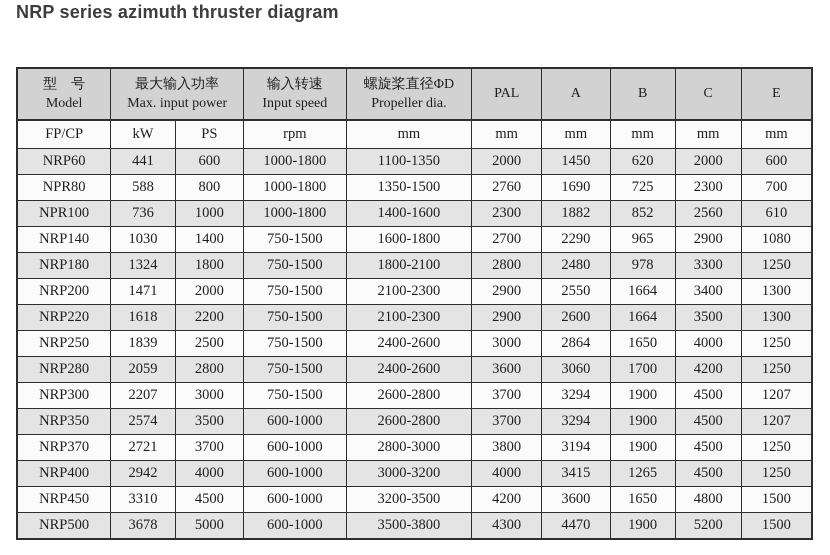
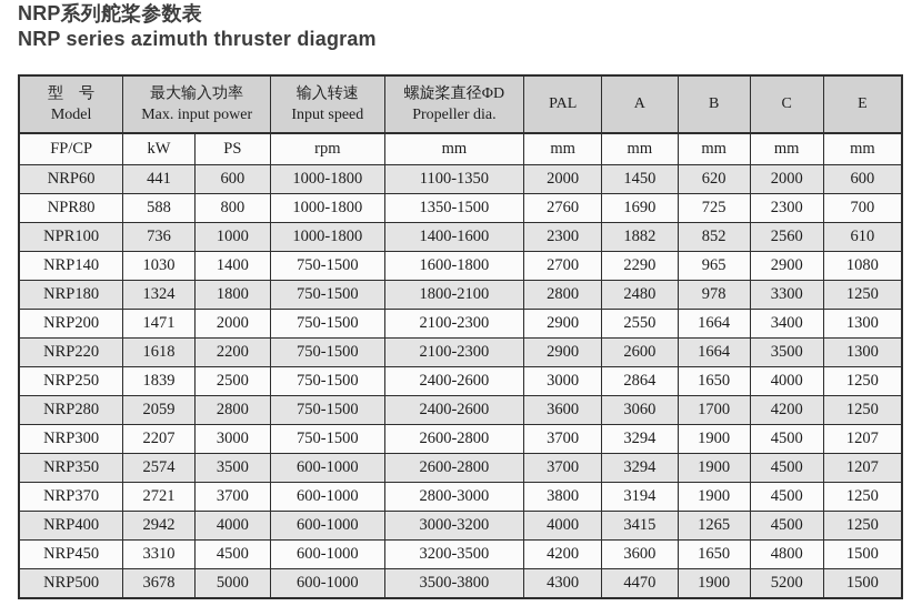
+ NRP系列舵桨参数表
  NRP series azimuth thruster diagram
  型 号 Model	最大输入功率 Max. input power	输入转速 Input speed	螺旋桨直径ΦD Propeller dia.	PAL	A	B	C	E
  FP/CP	kW	PS	rpm	mm	mm	mm	mm	mm	mm
  NRP60	441	600	1000-1800	1100-1350	2000	1450	620	2000	600
  NPR80	588	800	1000-1800	1350-1500	2760	1690	725	2300	700
  NPR100	736	1000	1000-1800	1400-1600	2300	1882	852	2560	610
  NRP140	1030	1400	750-1500	1600-1800	2700	2290	965	2900	1080
  NRP180	1324	1800	750-1500	1800-2100	2800	2480	978	3300	1250
  NRP200	1471	2000	750-1500	2100-2300	2900	2550	1664	3400	1300
  NRP220	1618	2200	750-1500	2100-2300	2900	2600	1664	3500	1300
  NRP250	1839	2500	750-1500	2400-2600	3000	2864	1650	4000	1250
  NRP280	2059	2800	750-1500	2400-2600	3600	3060	1700	4200	1250
  NRP300	2207	3000	750-1500	2600-2800	3700	3294	1900	4500	1207
  NRP350	2574	3500	600-1000	2600-2800	3700	3294	1900	4500	1207
  NRP370	2721	3700	600-1000	2800-3000	3800	3194	1900	4500	1250
  NRP400	2942	4000	600-1000	3000-3200	4000	3415	1265	4500	1250
  NRP450	3310	4500	600-1000	3200-3500	4200	3600	1650	4800	1500
  NRP500	3678	5000	600-1000	3500-3800	4300	4470	1900	5200	1500
